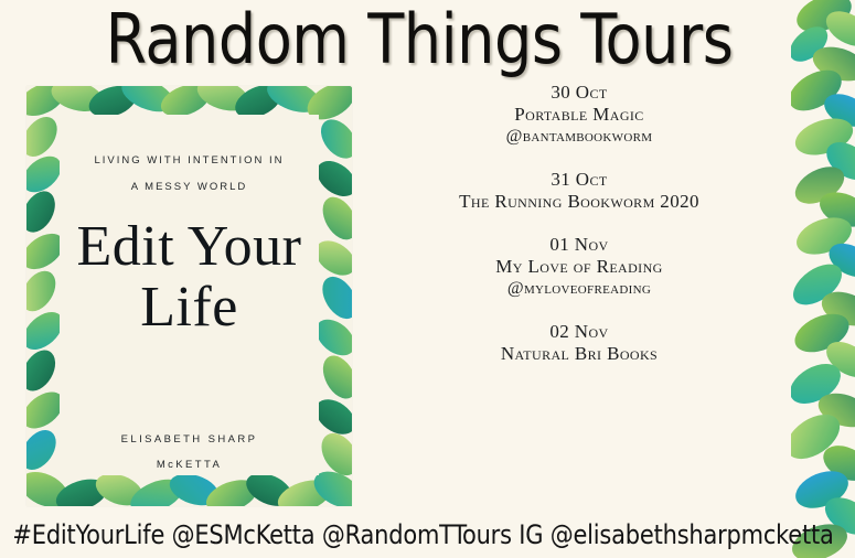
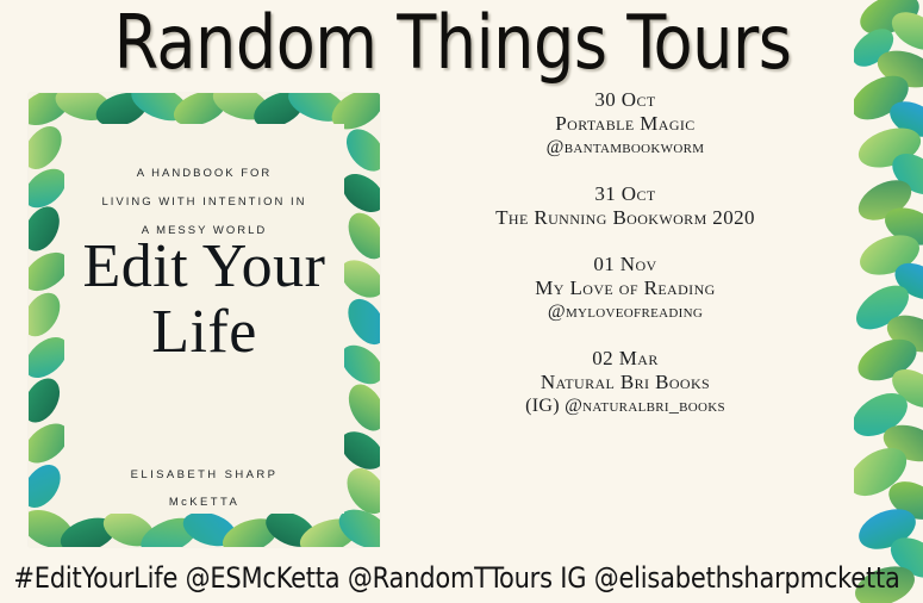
  Random Things Tours
+ A HANDBOOK FOR
  LIVING WITH INTENTION IN
  A MESSY WORLD
  Edit Your
  Life
  ELISABETH SHARP
  McKETTA
  30 Oct
  Portable Magic
  @bantambookworm
  31 Oct
  The Running Bookworm 2020
  01 Nov
  My Love of Reading
  @myloveofreading
- 02 Nov
+ 02 Mar
  Natural Bri Books
+ (IG) @naturalbri_books
  #EditYourLife @ESMcKetta @RandomTTours IG @elisabethsharpmcketta
